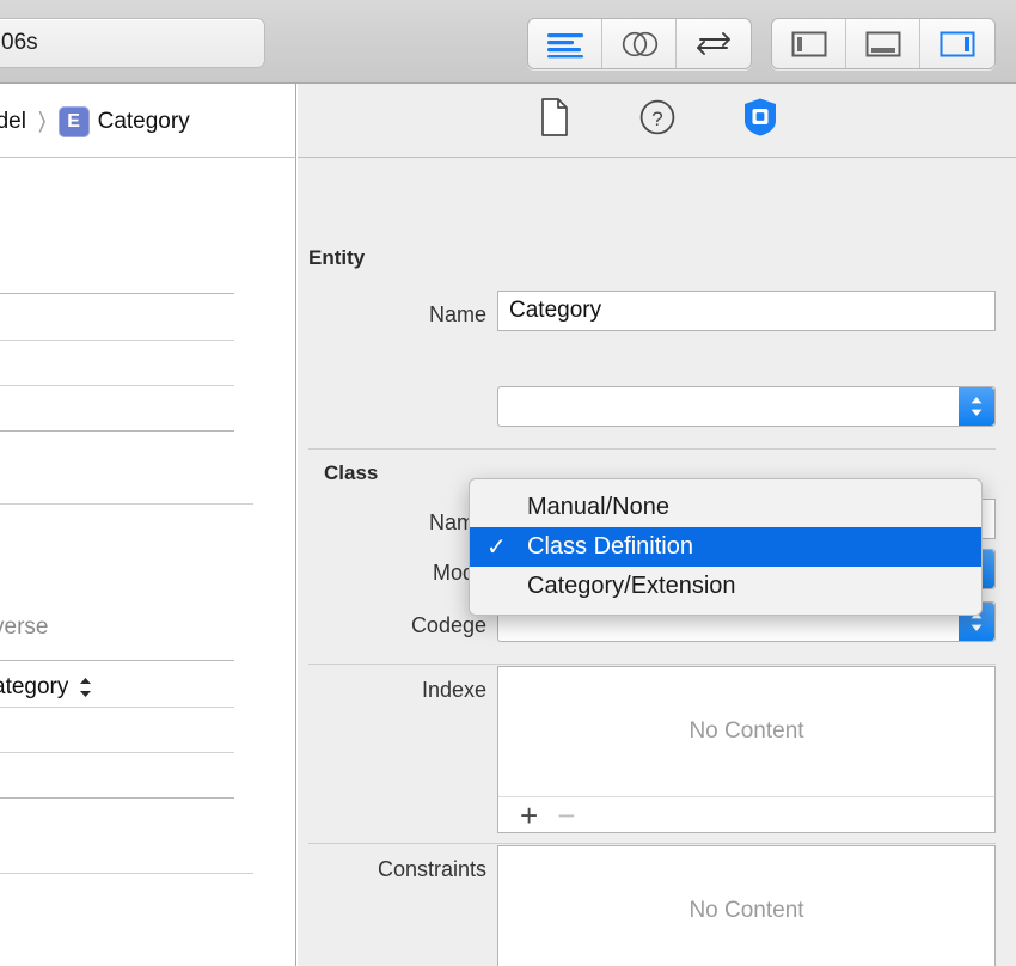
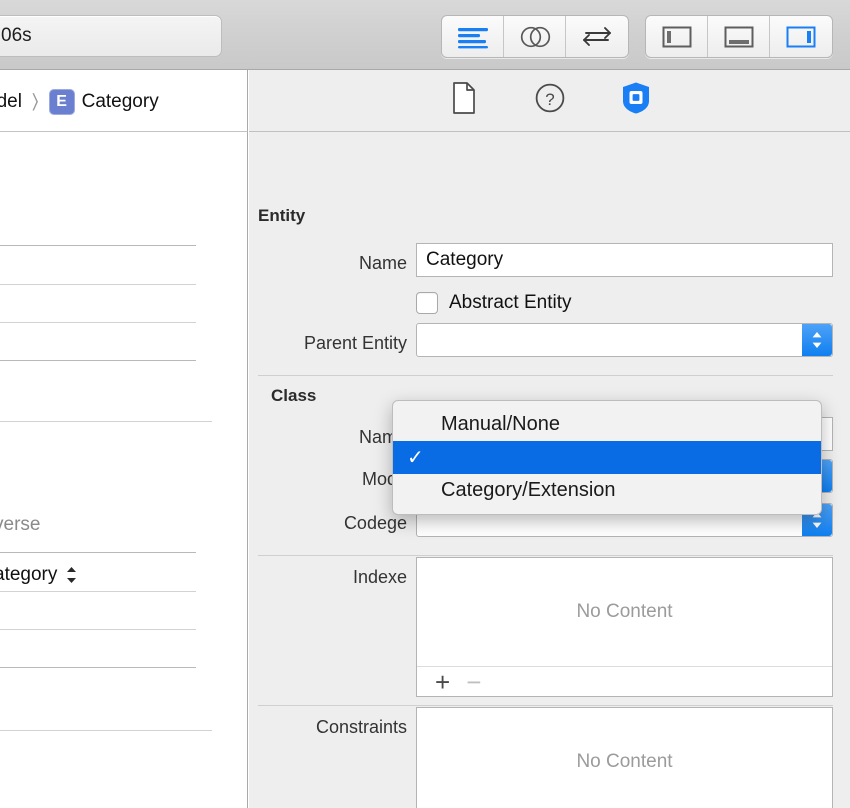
  06s
  del
  〉
  E
  Category
  erse
  tegory
  ?
  Entity
  Name
  Category
+ Abstract Entity
+ Parent Entity
  Class
  Nam
  Codege
  Indexe
  No Content
  +
  −
  Constraints
  No Content
  Manual/None
  ✓
- Class Definition
  Category/Extension
